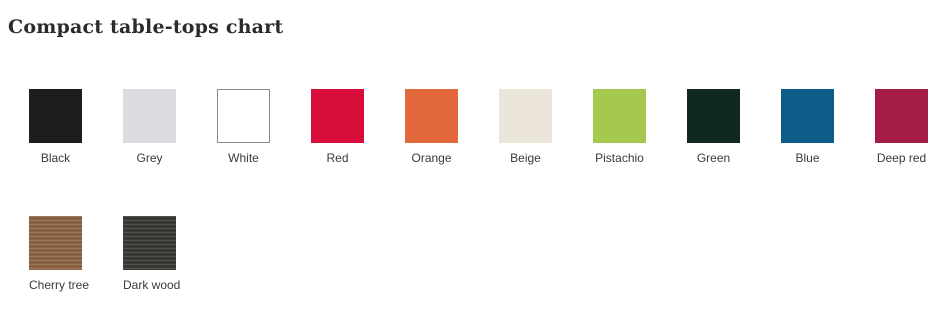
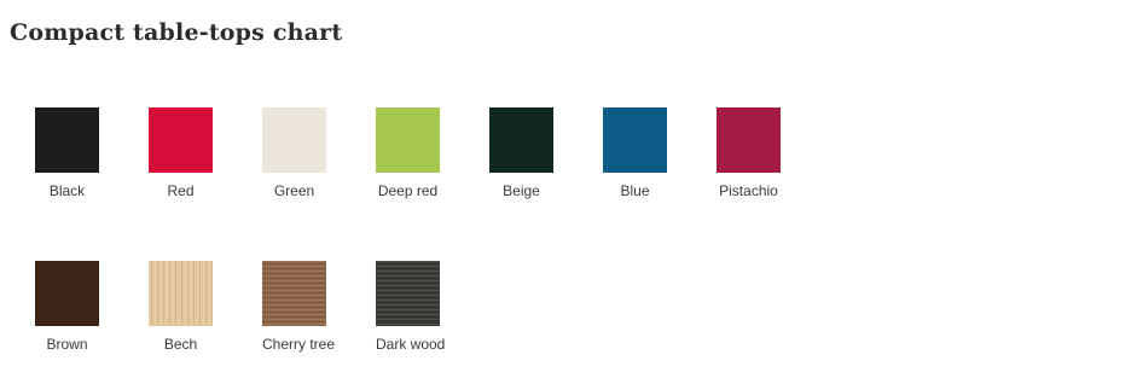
  Compact table-tops chart
  Black
- Grey
- White
  Red
- Orange
- Beige
+ Green
- Pistachio
+ Deep red
- Green
+ Beige
  Blue
- Deep red
+ Pistachio
+ Brown
+ Bech
  Cherry tree
  Dark wood
